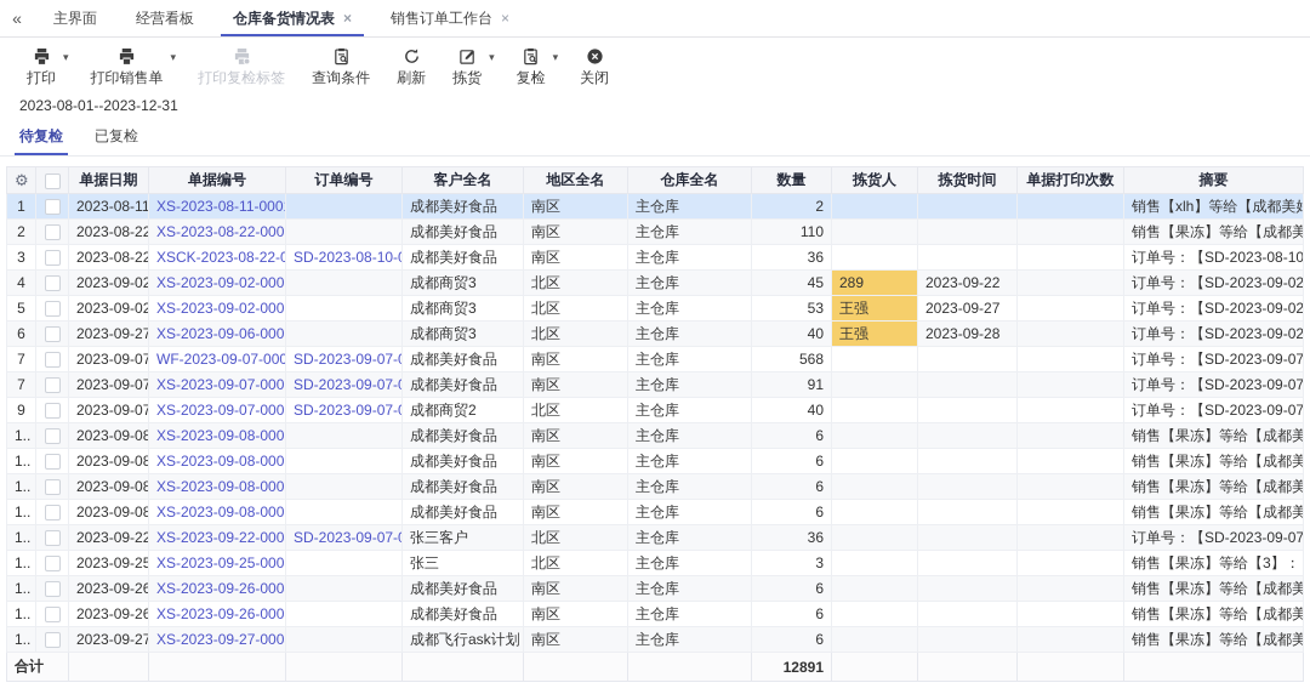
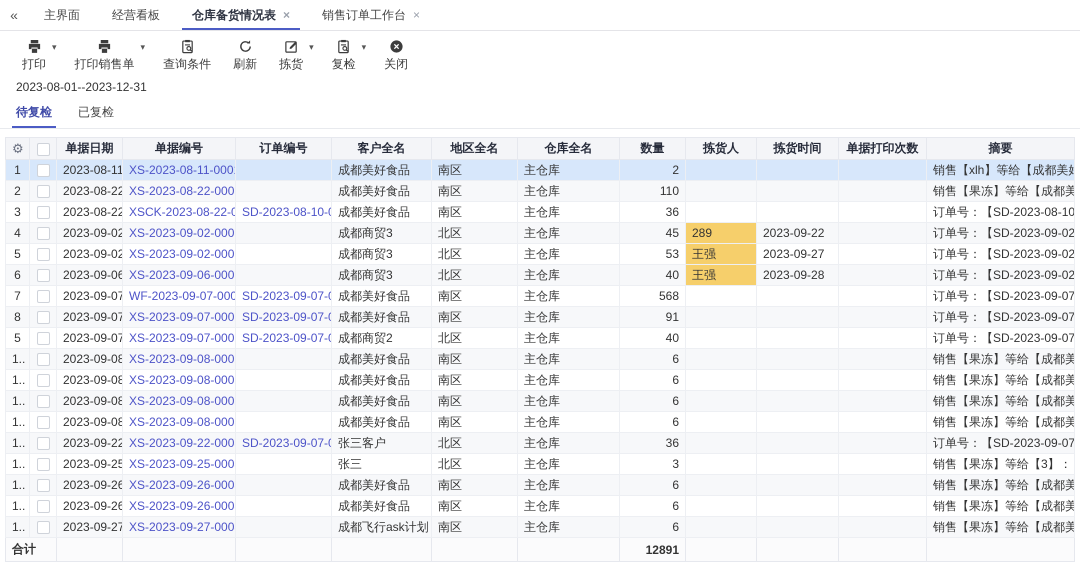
  «
  主界面
  经营看板
  仓库备货情况表
  ×
  销售订单工作台
  ×
  打印
  ▾
  打印销售单
  ▾
- 打印复检标签
  查询条件
  刷新
  拣货
  ▾
  复检
  ▾
  关闭
  2023-08-01--2023-12-31
  待复检
  已复检
  ⚙		单据日期	单据编号	订单编号	客户全名	地区全名	仓库全名	数量	拣货人	拣货时间	单据打印次数	摘要
  1		2023-08-11	XS-2023-08-11-000		成都美好食品	南区	主仓库	2				销售【xlh】等给【成都美好
  2		2023-08-22	XS-2023-08-22-000		成都美好食品	南区	主仓库	110				销售【果冻】等给【成都美
  3		2023-08-22	XSCK-2023-08-22-0	SD-2023-08-10-0	成都美好食品	南区	主仓库	36				订单号：【SD-2023-08-10
  4		2023-09-02	XS-2023-09-02-000		成都商贸3	北区	主仓库	45	289	2023-09-22		订单号：【SD-2023-09-02
  5		2023-09-02	XS-2023-09-02-000		成都商贸3	北区	主仓库	53	王强	2023-09-27		订单号：【SD-2023-09-02
- 6		2023-09-27	XS-2023-09-06-000		成都商贸3	北区	主仓库	40	王强	2023-09-28		订单号：【SD-2023-09-02
+ 6		2023-09-06	XS-2023-09-06-000		成都商贸3	北区	主仓库	40	王强	2023-09-28		订单号：【SD-2023-09-02
  7		2023-09-07	WF-2023-09-07-000	SD-2023-09-07-0	成都美好食品	南区	主仓库	568				订单号：【SD-2023-09-07
- 7		2023-09-07	XS-2023-09-07-000	SD-2023-09-07-	成都美好食品	南区	主仓库	91				订单号：【SD-2023-09-07
+ 8		2023-09-07	XS-2023-09-07-000	SD-2023-09-07-	成都美好食品	南区	主仓库	91				订单号：【SD-2023-09-07
- 9		2023-09-07	XS-2023-09-07-000	SD-2023-09-07-0	成都商贸2	北区	主仓库	40				订单号：【SD-2023-09-07
+ 5		2023-09-07	XS-2023-09-07-000	SD-2023-09-07-0	成都商贸2	北区	主仓库	40				订单号：【SD-2023-09-07
  1..		2023-09-08	XS-2023-09-08-000		成都美好食品	南区	主仓库	6				销售【果冻】等给【成都美
  1..		2023-09-08	XS-2023-09-08-000		成都美好食品	南区	主仓库	6				销售【果冻】等给【成都美
  1..		2023-09-08	XS-2023-09-08-000		成都美好食品	南区	主仓库	6				销售【果冻】等给【成都美
  1..		2023-09-08	XS-2023-09-08-000		成都美好食品	南区	主仓库	6				销售【果冻】等给【成都美
  1..		2023-09-22	XS-2023-09-22-000	SD-2023-09-07-	张三客户	北区	主仓库	36				订单号：【SD-2023-09-07
  1..		2023-09-25	XS-2023-09-25-000		张三	北区	主仓库	3				销售【果冻】等给【3】：
  1..		2023-09-26	XS-2023-09-26-000		成都美好食品	南区	主仓库	6				销售【果冻】等给【成都美
  1..		2023-09-26	XS-2023-09-26-000		成都美好食品	南区	主仓库	6				销售【果冻】等给【成都美
  1..		2023-09-27	XS-2023-09-27-000		成都飞行ask计划	南区	主仓库	6				销售【果冻】等给【成都美
  合计							12891
